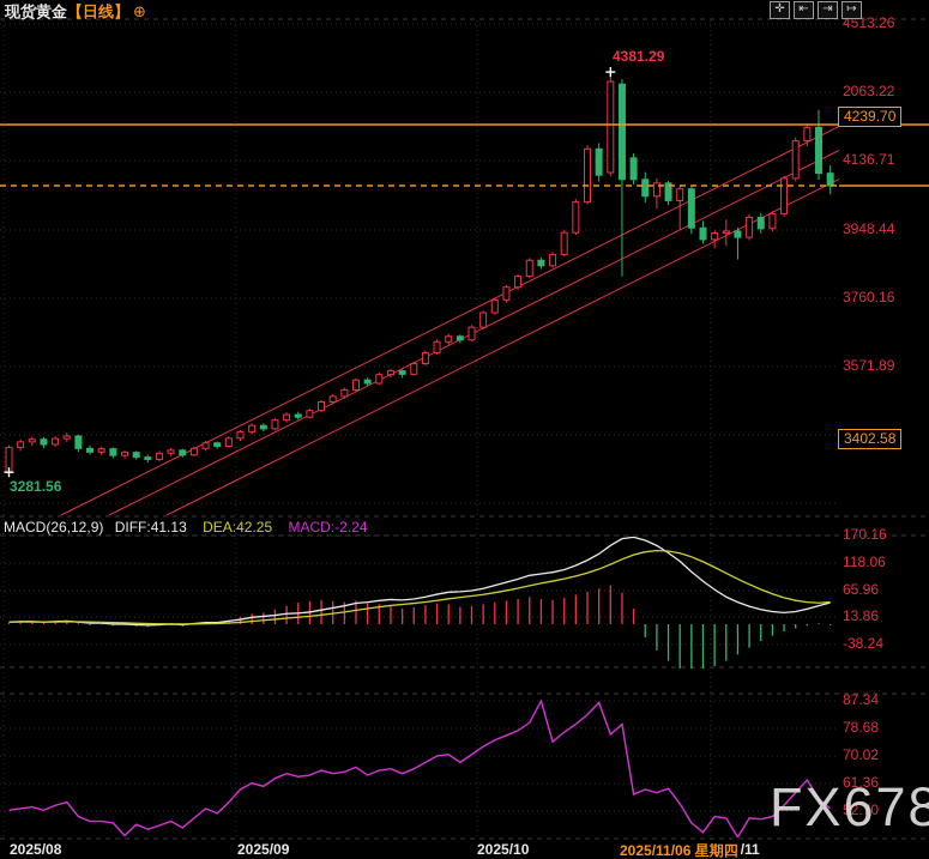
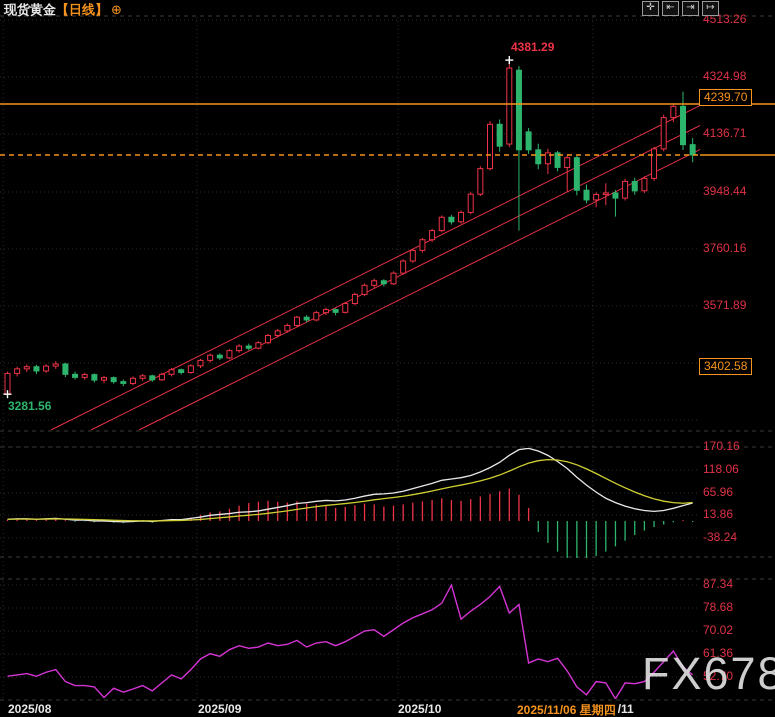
  现货黄金【日线】 ⊕
  ✛
  ⇤
  ⇥
  ↦
  4513.26
- 2063.22
+ 4324.98
  4136.71
  3948.44
  3760.16
  3571.89
  170.16
  118.06
  65.96
  13.86
  -38.24
  87.34
  78.68
  70.02
  61.36
  52.70
  4239.70
  3402.58
  4381.29
  3281.56
- MACD(26,12,9) DIFF:41.13 DEA:42.25 MACD:-2.24
  FX678
  2025/08
  2025/09
  2025/10
  2025/11/06 星期四
